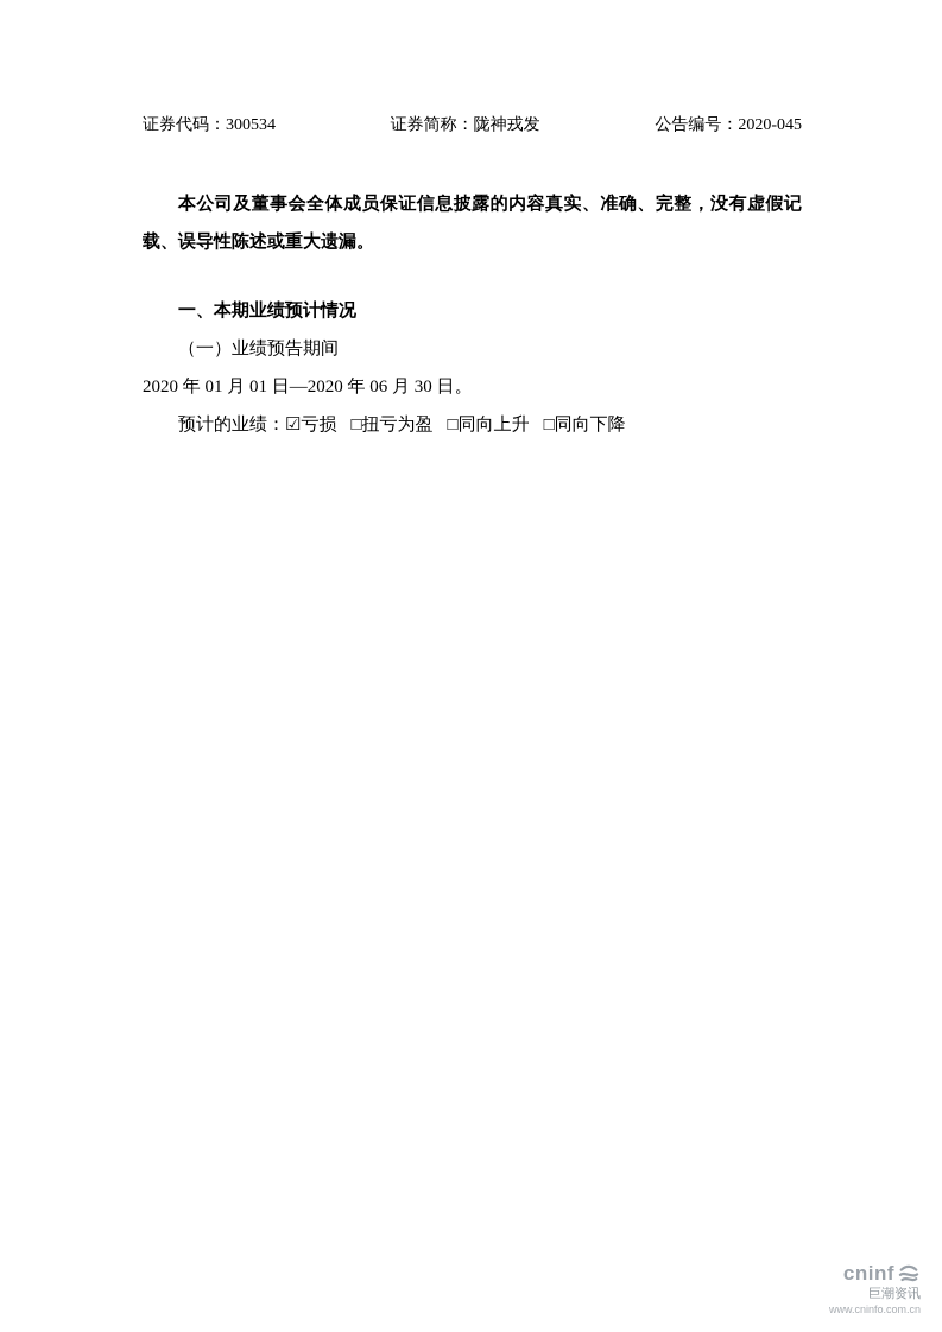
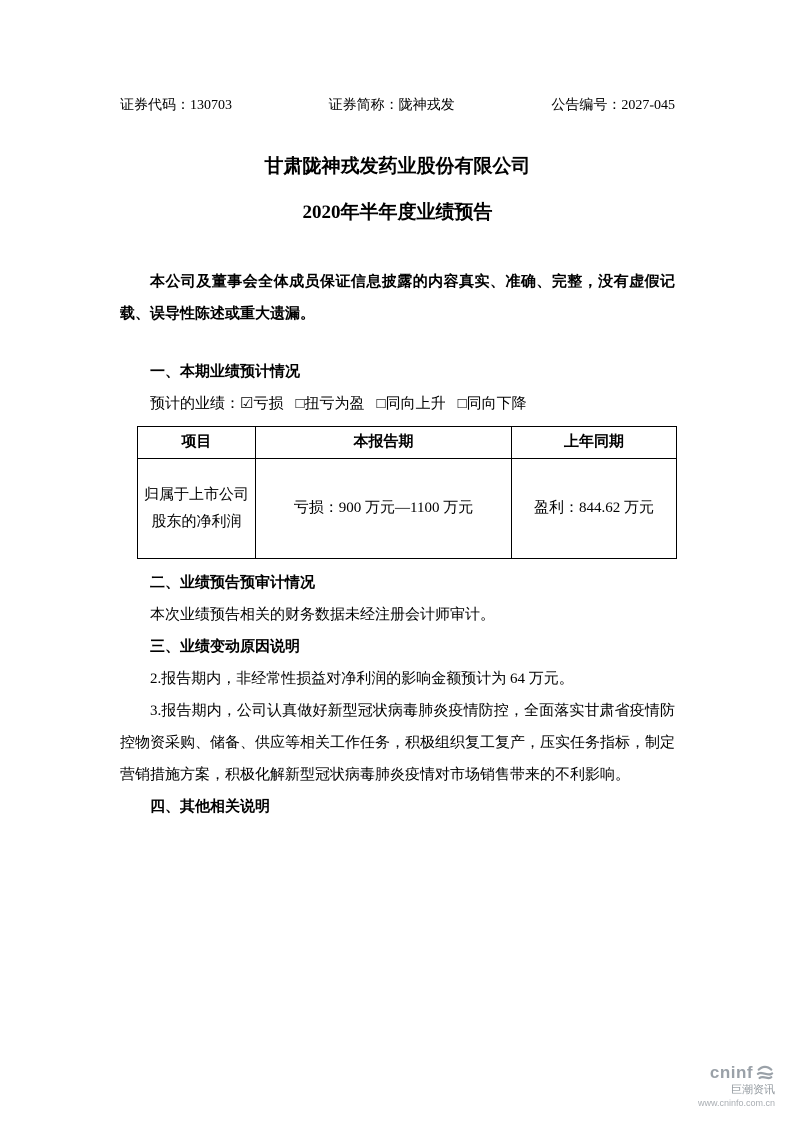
- 证券代码：300534
+ 证券代码：130703
  证券简称：陇神戎发
- 公告编号：2020-045
+ 公告编号：2027-045
+ 甘肃陇神戎发药业股份有限公司
+ 2020年半年度业绩预告
  本公司及董事会全体成员保证信息披露的内容真实、准确、完整，没有虚假记载、误导性陈述或重大遗漏。
  一、本期业绩预计情况
- （一）业绩预告期间
- 2020 年 01 月 01 日—2020 年 06 月 30 日。
  预计的业绩：☑亏损 □扭亏为盈 □同向上升 □同向下降
+ 项目	本报告期	上年同期
+ 归属于上市公司股东的净利润	亏损：900 万元—1100 万元	盈利：844.62 万元
+ 二、业绩预告预审计情况
+ 本次业绩预告相关的财务数据未经注册会计师审计。
+ 三、业绩变动原因说明
+ 2.报告期内，非经常性损益对净利润的影响金额预计为 64 万元。
+ 3.报告期内，公司认真做好新型冠状病毒肺炎疫情防控，全面落实甘肃省疫情防控物资采购、储备、供应等相关工作任务，积极组织复工复产，压实任务指标，制定营销措施方案，积极化解新型冠状病毒肺炎疫情对市场销售带来的不利影响。
+ 四、其他相关说明
  cninf
  巨潮资讯
  www.cninfo.com.cn
